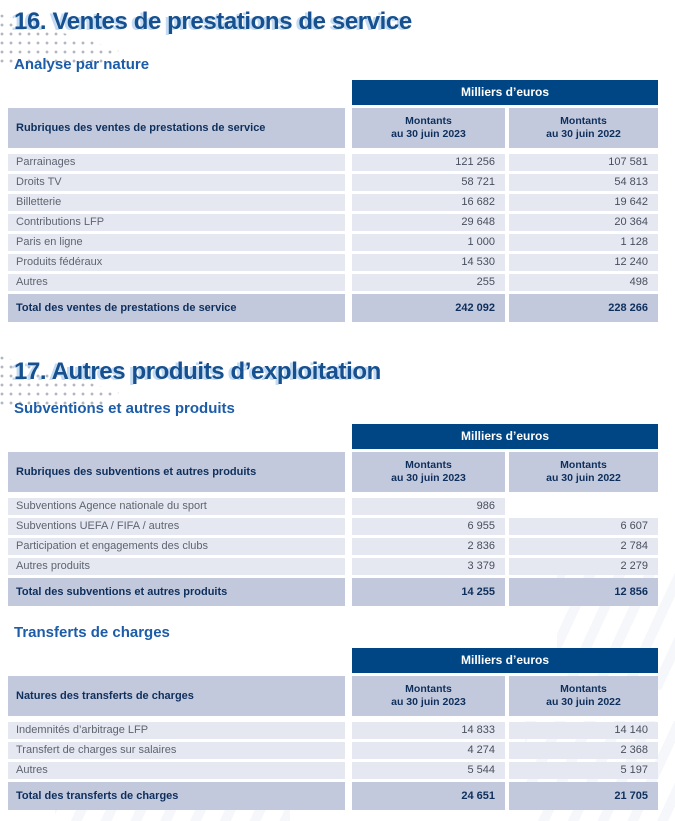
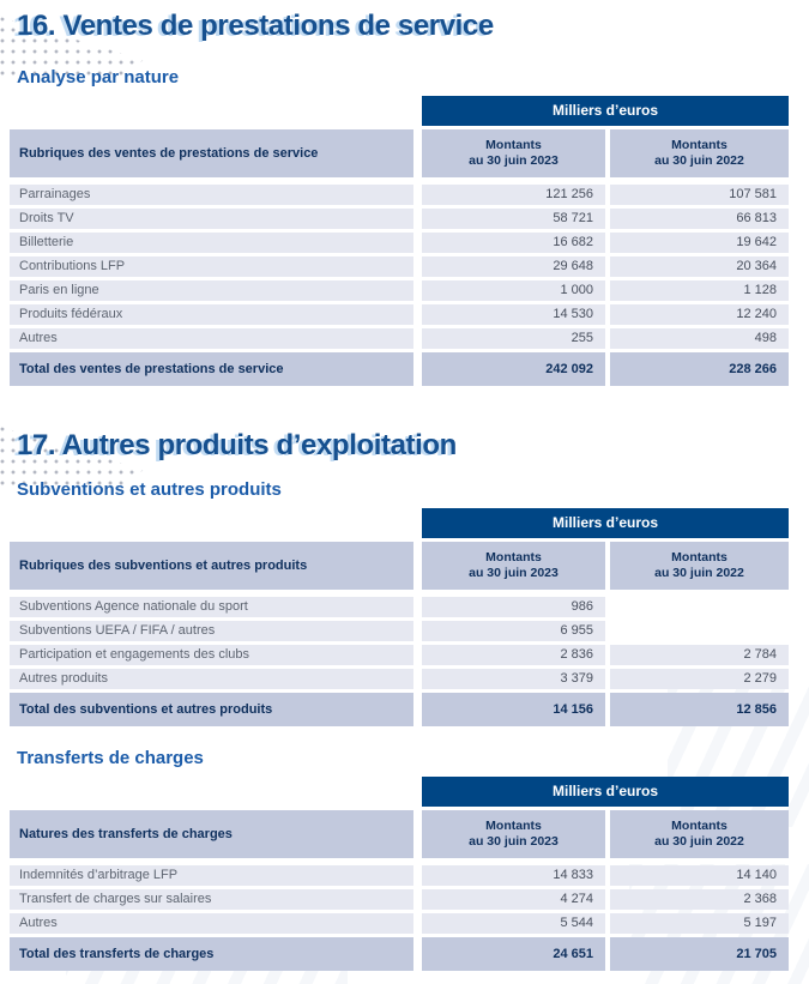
  16. Ventes de prestations de service
  Analyse par nature
  Milliers d’euros
  Rubriques des ventes de prestations de service
  Montants
  au 30 juin 2023
  Montants
  au 30 juin 2022
  Parrainages
  121 256
  107 581
  Droits TV
  58 721
- 54 813
+ 66 813
  Billetterie
  16 682
  19 642
  Contributions LFP
  29 648
  20 364
  Paris en ligne
  1 000
  1 128
  Produits fédéraux
  14 530
  12 240
  Autres
  255
  498
  Total des ventes de prestations de service
  242 092
  228 266
  17. Autres produits d’exploitation
  Subventions et autres produits
  Milliers d’euros
  Rubriques des subventions et autres produits
  Montants
  au 30 juin 2023
  Montants
  au 30 juin 2022
  Subventions Agence nationale du sport
  986
  Subventions UEFA / FIFA / autres
  6 955
- 6 607
  Participation et engagements des clubs
  2 836
  2 784
  Autres produits
  3 379
  2 279
  Total des subventions et autres produits
- 14 255
+ 14 156
  12 856
  Transferts de charges
  Milliers d’euros
  Natures des transferts de charges
  Montants
  au 30 juin 2023
  Montants
  au 30 juin 2022
  Indemnités d’arbitrage LFP
  14 833
  14 140
  Transfert de charges sur salaires
  4 274
  2 368
  Autres
  5 544
  5 197
  Total des transferts de charges
  24 651
  21 705
